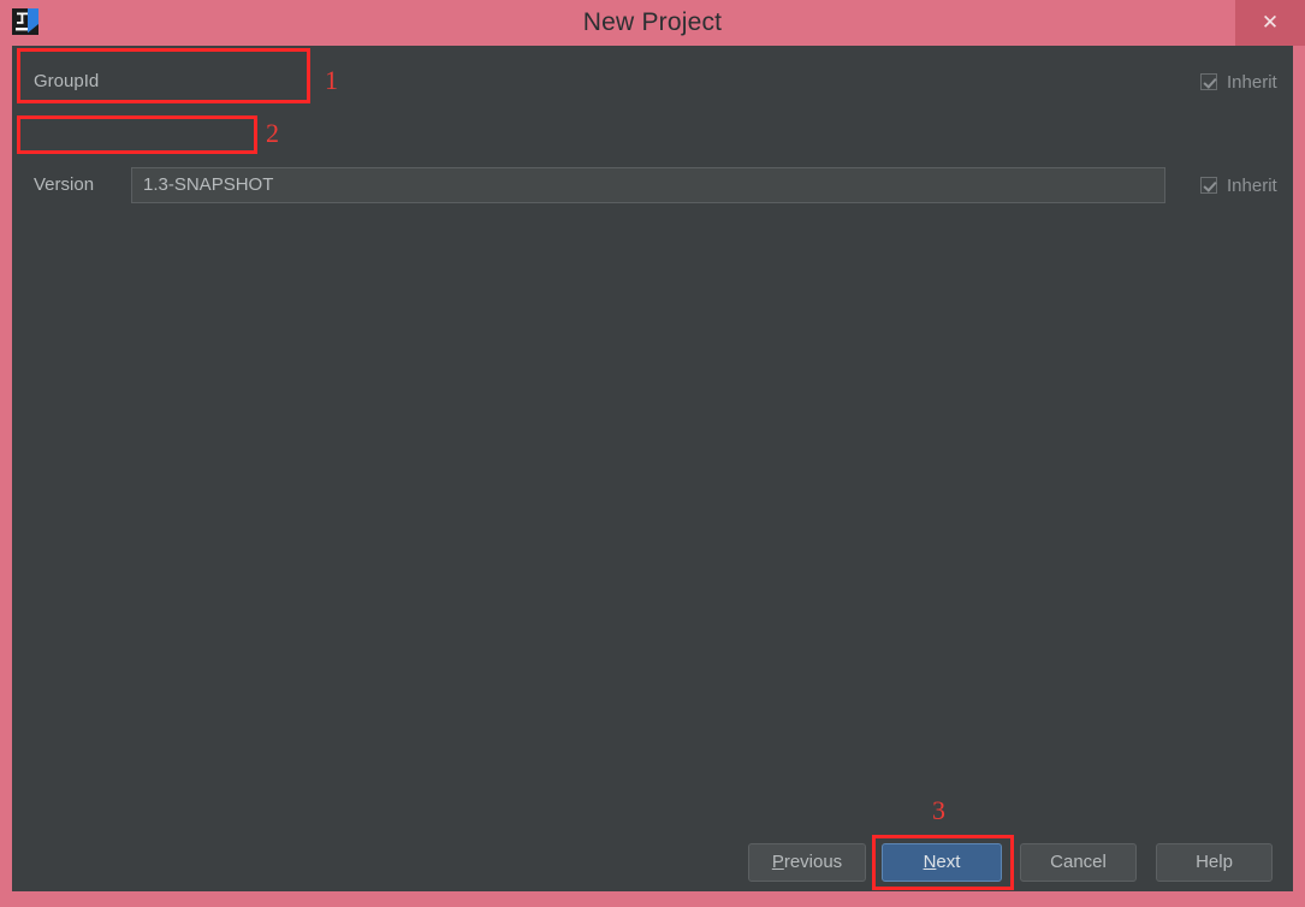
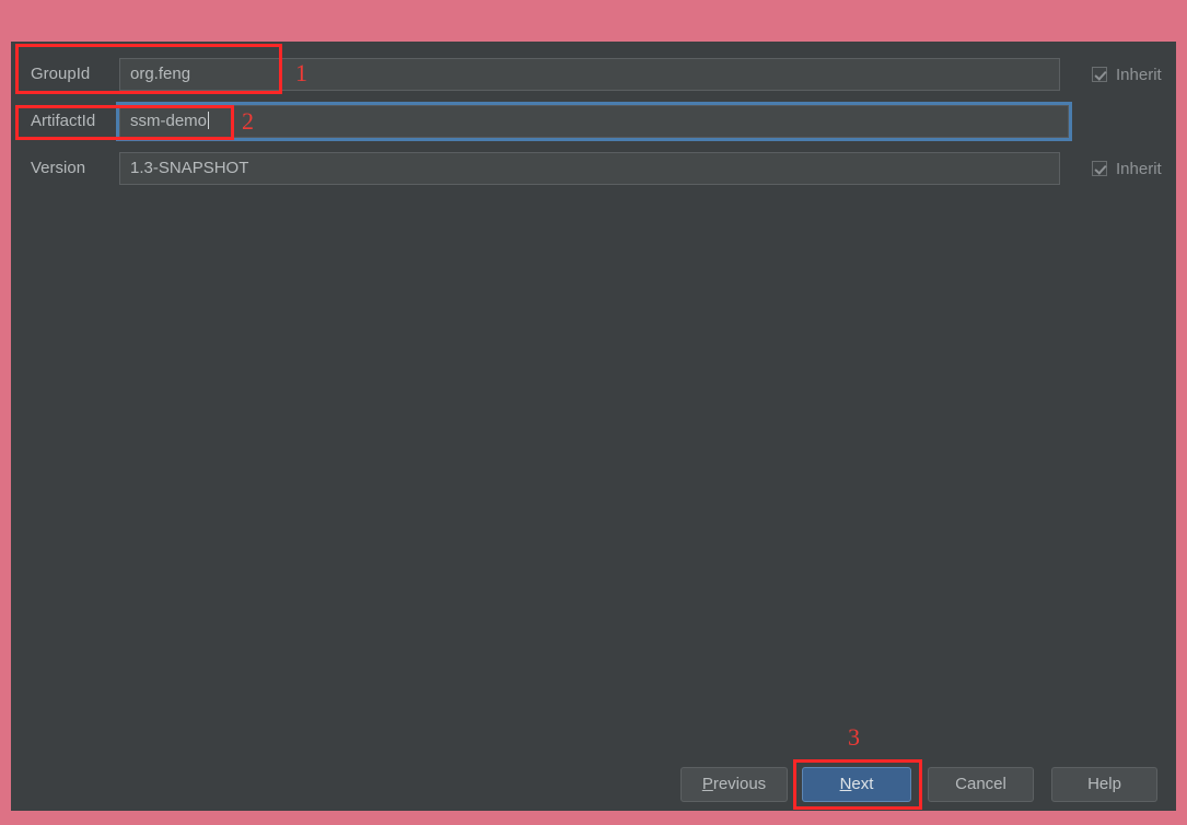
- New Project
- ✕
  GroupId
+ org.feng
  Inherit
+ ArtifactId
+ ssm-demo
  Version
  1.3-SNAPSHOT
  Inherit
  1
  2
  Previous
  Next
  Cancel
  Help
  3
